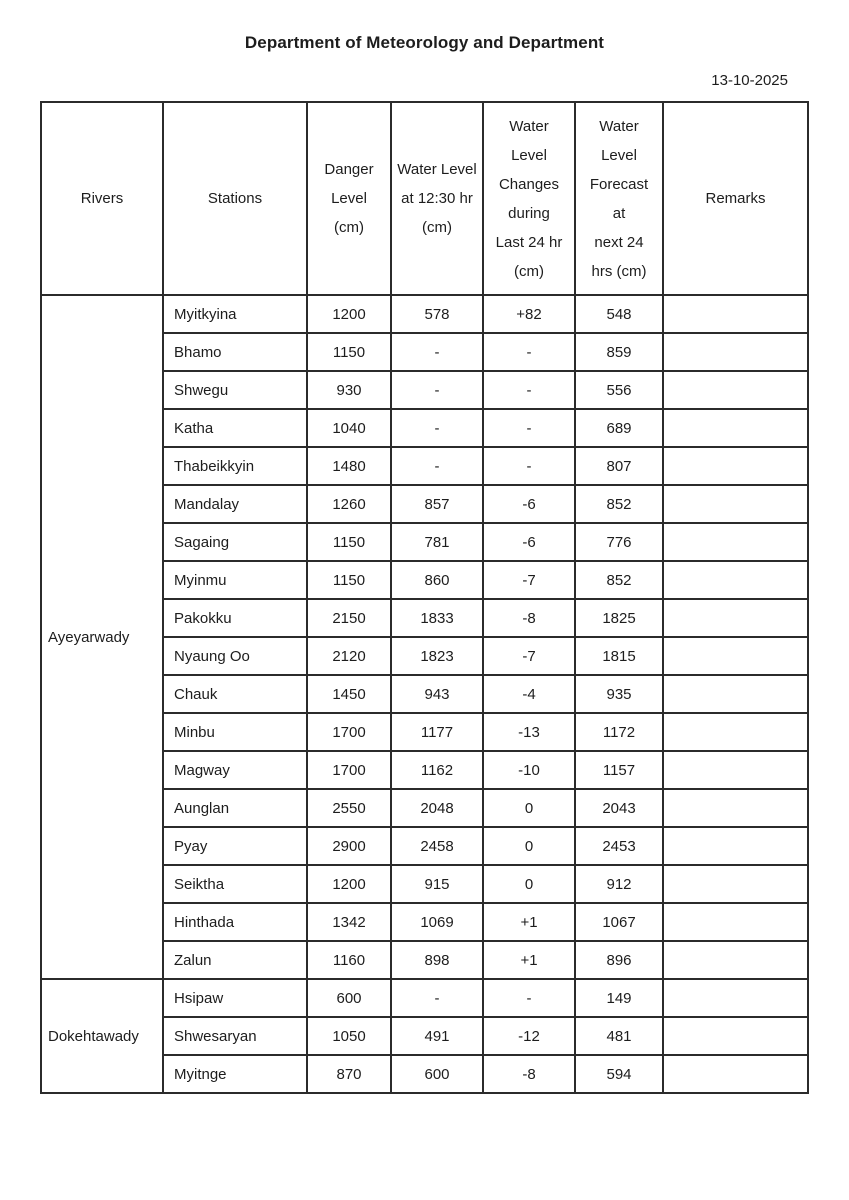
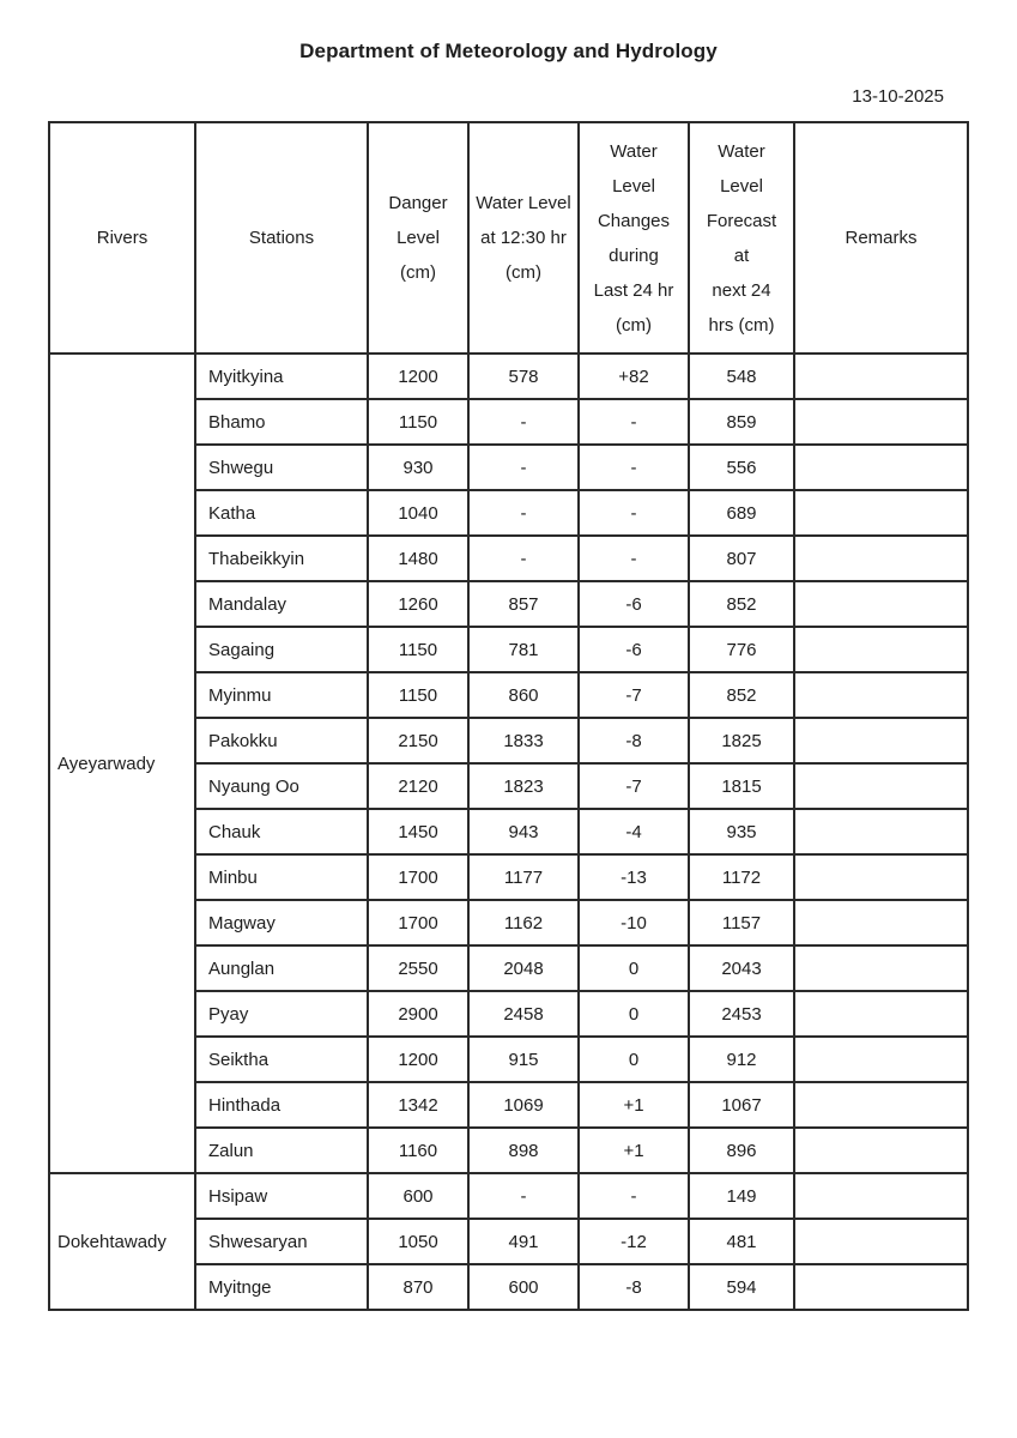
- Department of Meteorology and Department
+ Department of Meteorology and Hydrology
  13-10-2025
  Rivers	Stations	DangerLevel(cm)	Water Levelat 12:30 hr(cm)	WaterLevelChangesduringLast 24 hr(cm)	WaterLevelForecastatnext 24hrs (cm)	Remarks
  Ayeyarwady	Myitkyina	1200	578	+82	548
  Bhamo	1150	-	-	859
  Shwegu	930	-	-	556
  Katha	1040	-	-	689
  Thabeikkyin	1480	-	-	807
  Mandalay	1260	857	-6	852
  Sagaing	1150	781	-6	776
  Myinmu	1150	860	-7	852
  Pakokku	2150	1833	-8	1825
  Nyaung Oo	2120	1823	-7	1815
  Chauk	1450	943	-4	935
  Minbu	1700	1177	-13	1172
  Magway	1700	1162	-10	1157
  Aunglan	2550	2048	0	2043
  Pyay	2900	2458	0	2453
  Seiktha	1200	915	0	912
  Hinthada	1342	1069	+1	1067
  Zalun	1160	898	+1	896
  Dokehtawady	Hsipaw	600	-	-	149
  Shwesaryan	1050	491	-12	481
  Myitnge	870	600	-8	594
